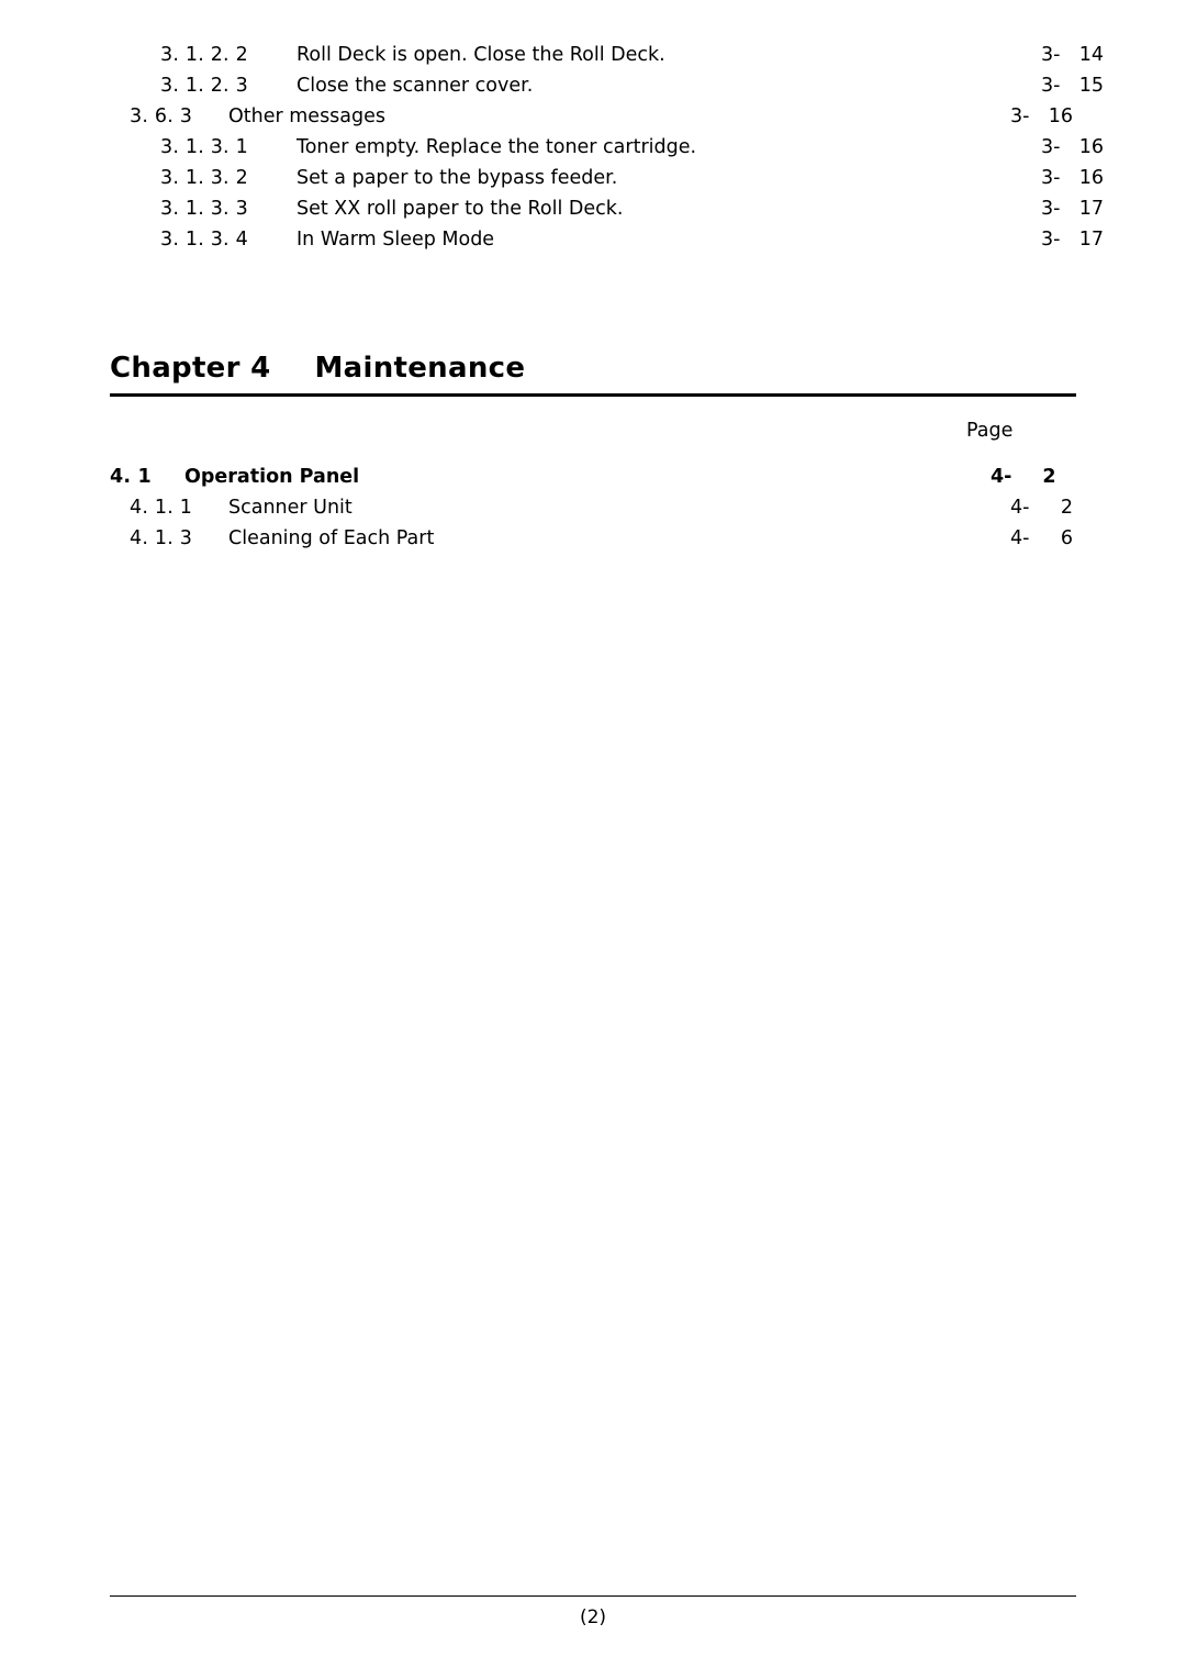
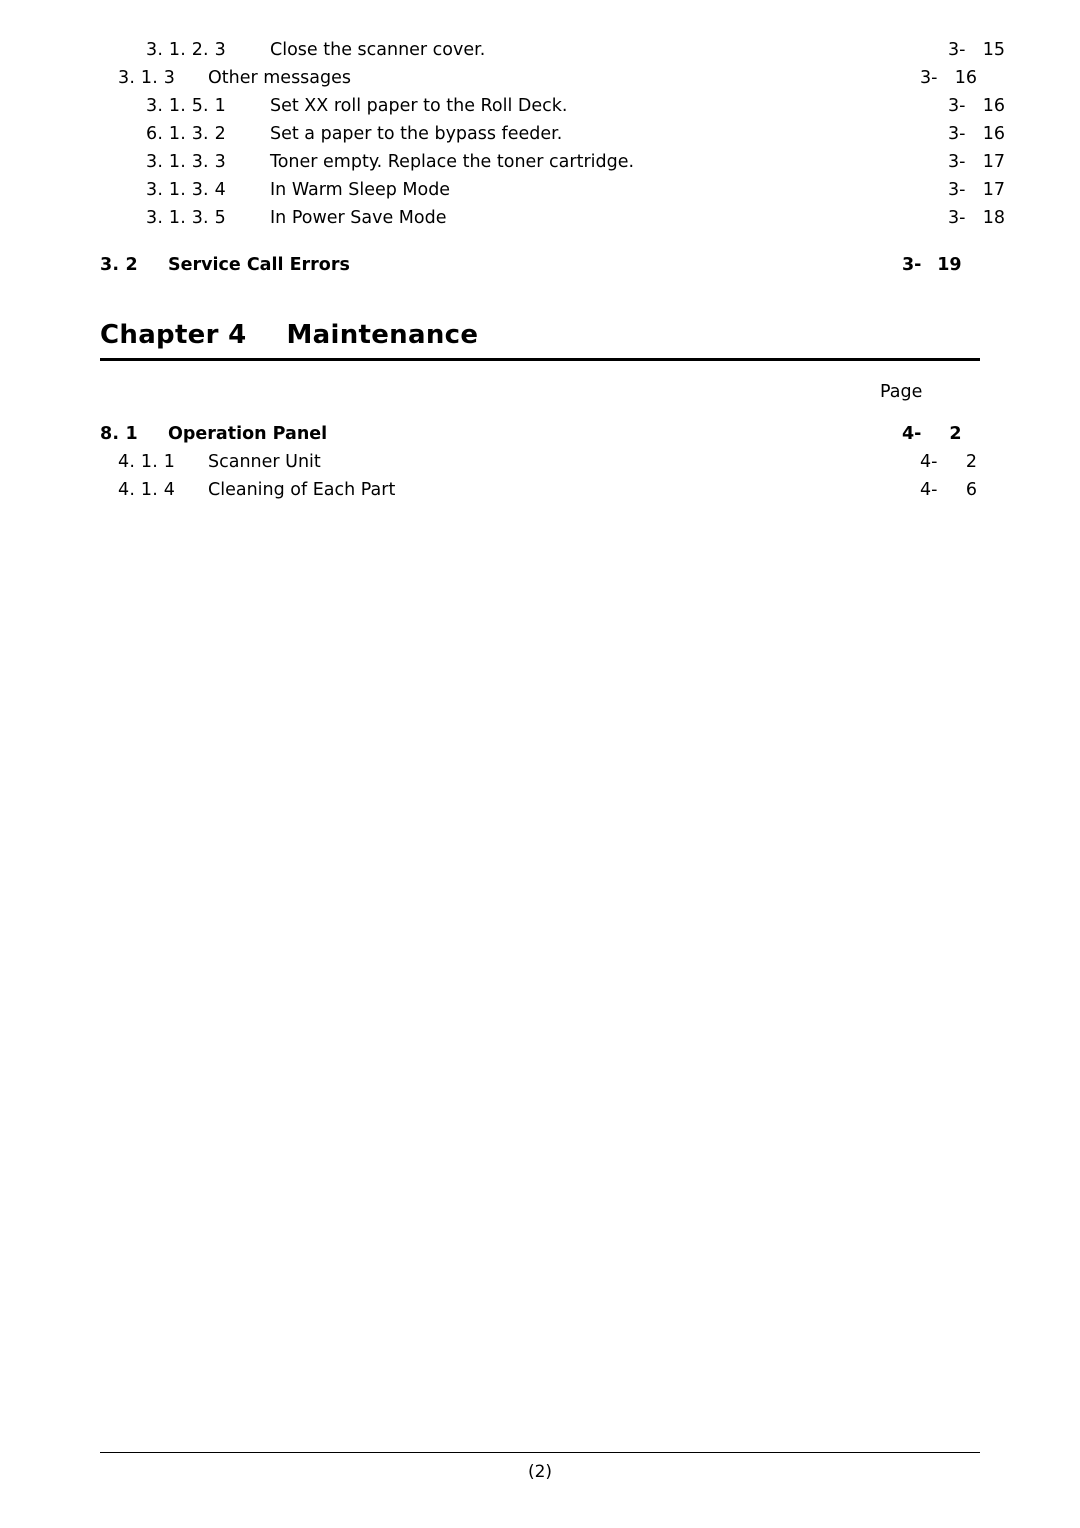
- 3. 1. 2. 2
- Roll Deck is open. Close the Roll Deck.
- 3- 14
  3. 1. 2. 3
  Close the scanner cover.
  3- 15
- 3. 6. 3
+ 3. 1. 3
  Other messages
  3- 16
- 3. 1. 3. 1
+ 3. 1. 5. 1
- Toner empty. Replace the toner cartridge.
+ Set XX roll paper to the Roll Deck.
  3- 16
- 3. 1. 3. 2
+ 6. 1. 3. 2
  Set a paper to the bypass feeder.
  3- 16
  3. 1. 3. 3
- Set XX roll paper to the Roll Deck.
+ Toner empty. Replace the toner cartridge.
  3- 17
  3. 1. 3. 4
  In Warm Sleep Mode
  3- 17
+ 3. 1. 3. 5
+ In Power Save Mode
+ 3- 18
+ 3. 2
+ Service Call Errors
+ 3- 19
  Chapter 4
  Maintenance
  Page
- 4. 1
+ 8. 1
  Operation Panel
  4- 2
  4. 1. 1
  Scanner Unit
  4- 2
- 4. 1. 3
+ 4. 1. 4
  Cleaning of Each Part
  4- 6
  (2)
